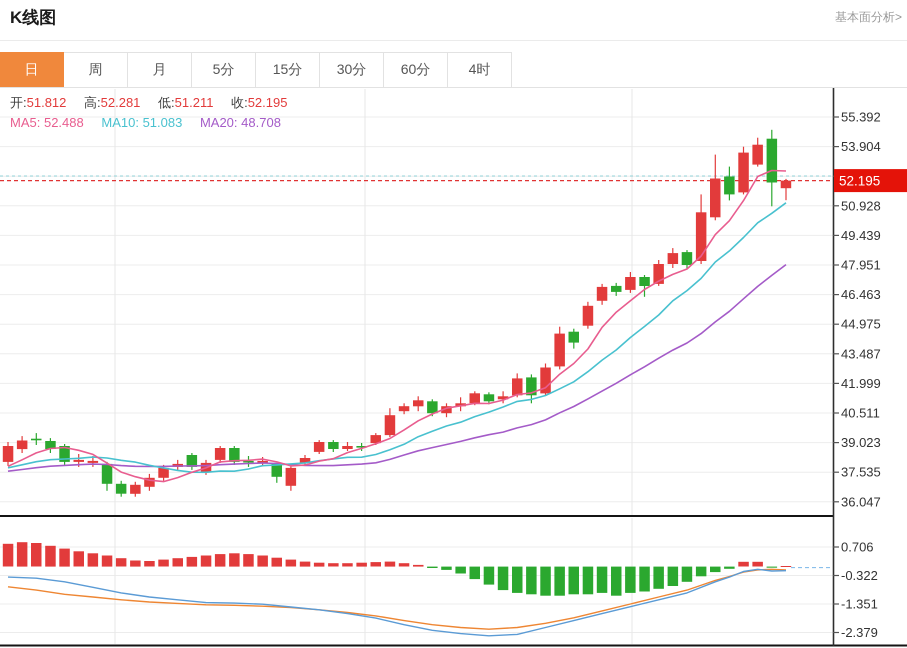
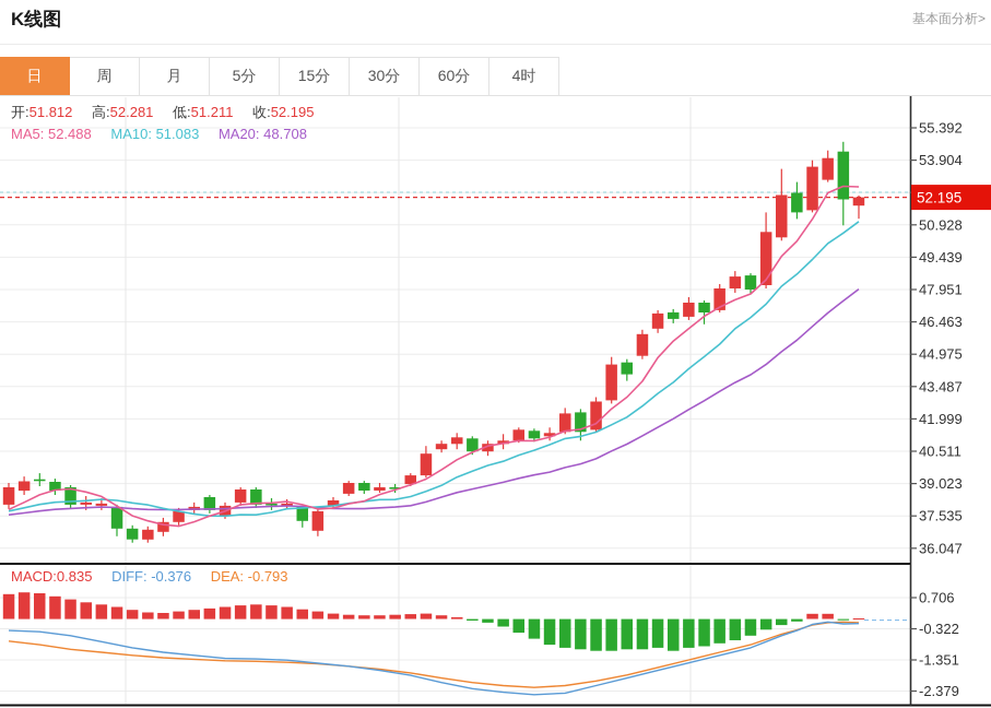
  55.392
  53.904
  50.928
  49.439
  47.951
  46.463
  44.975
  43.487
  41.999
  40.511
  39.023
  37.535
  36.047
  0.706
  -0.322
  -1.351
  -2.379
  52.195
  K线图
  基本面分析>
  日
  周
  月
  5分
  15分
  30分
  60分
  4时
  开:51.812 高:52.281 低:51.211 收:52.195
  MA5: 52.488 MA10: 51.083 MA20: 48.708
+ MACD:0.835 DIFF: -0.376 DEA: -0.793
